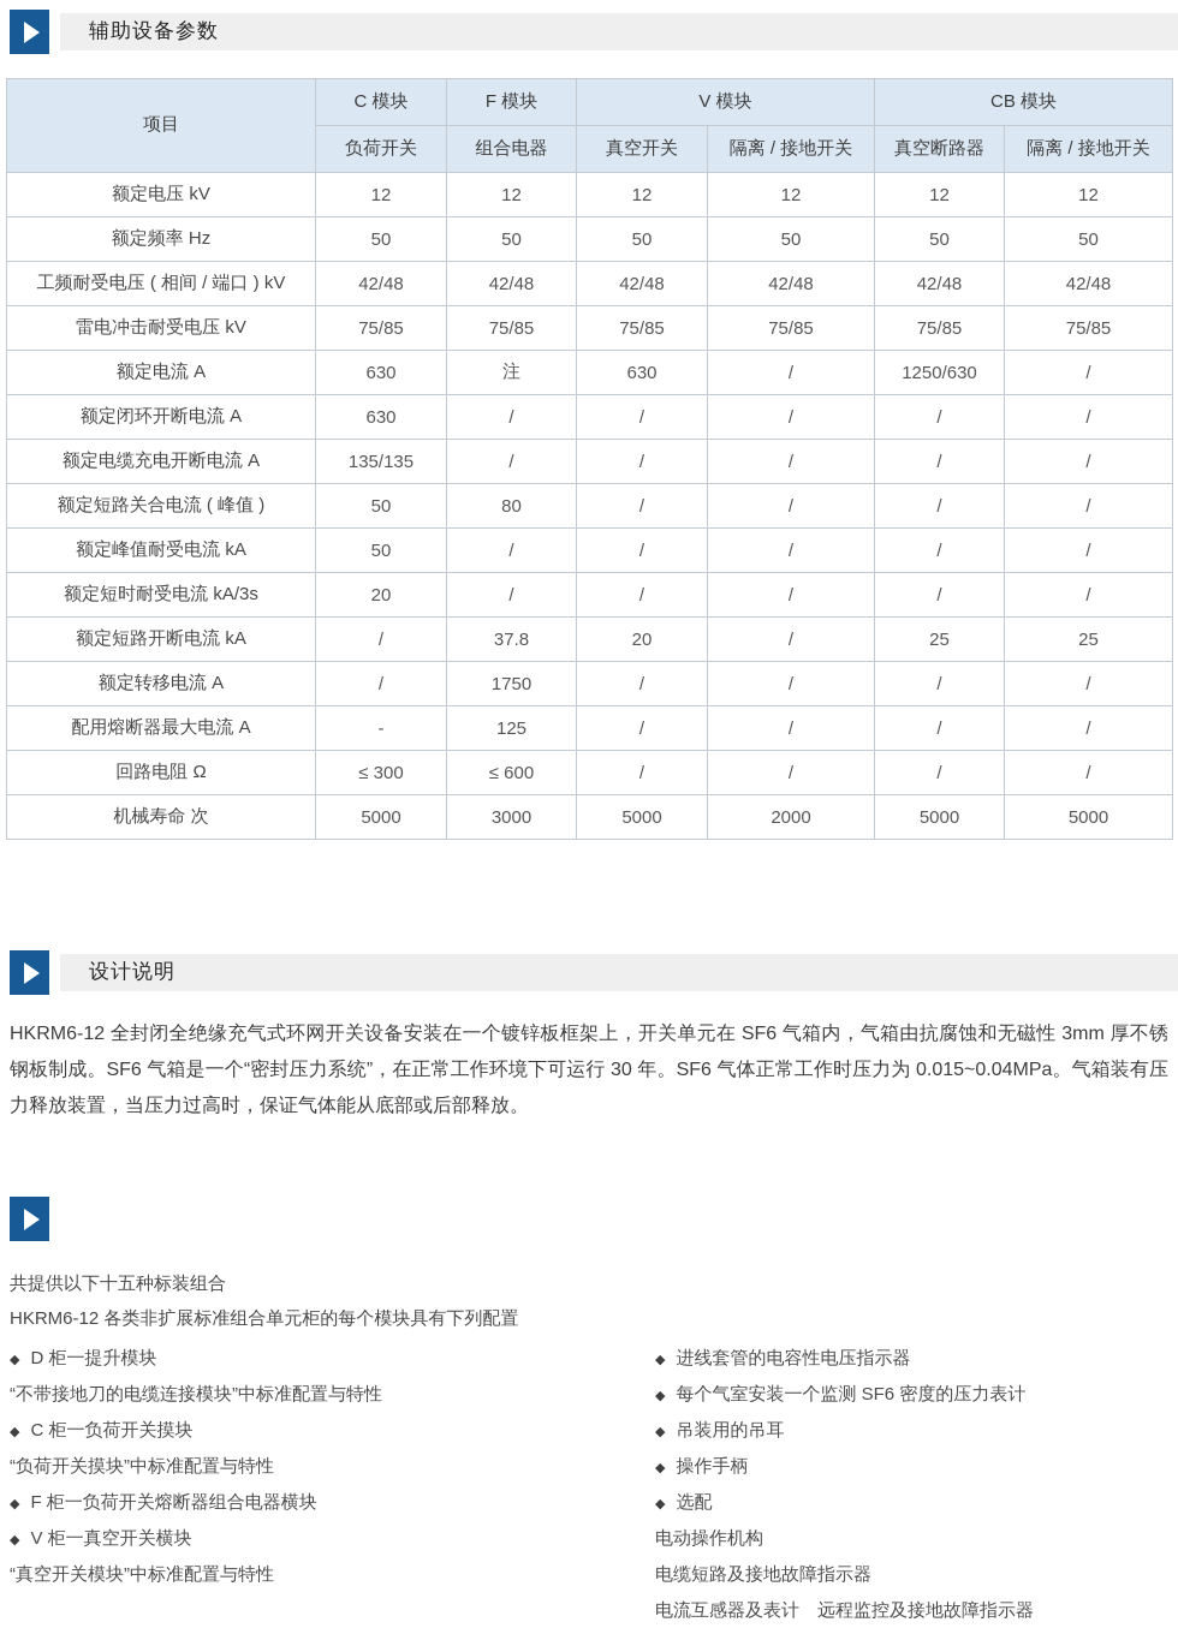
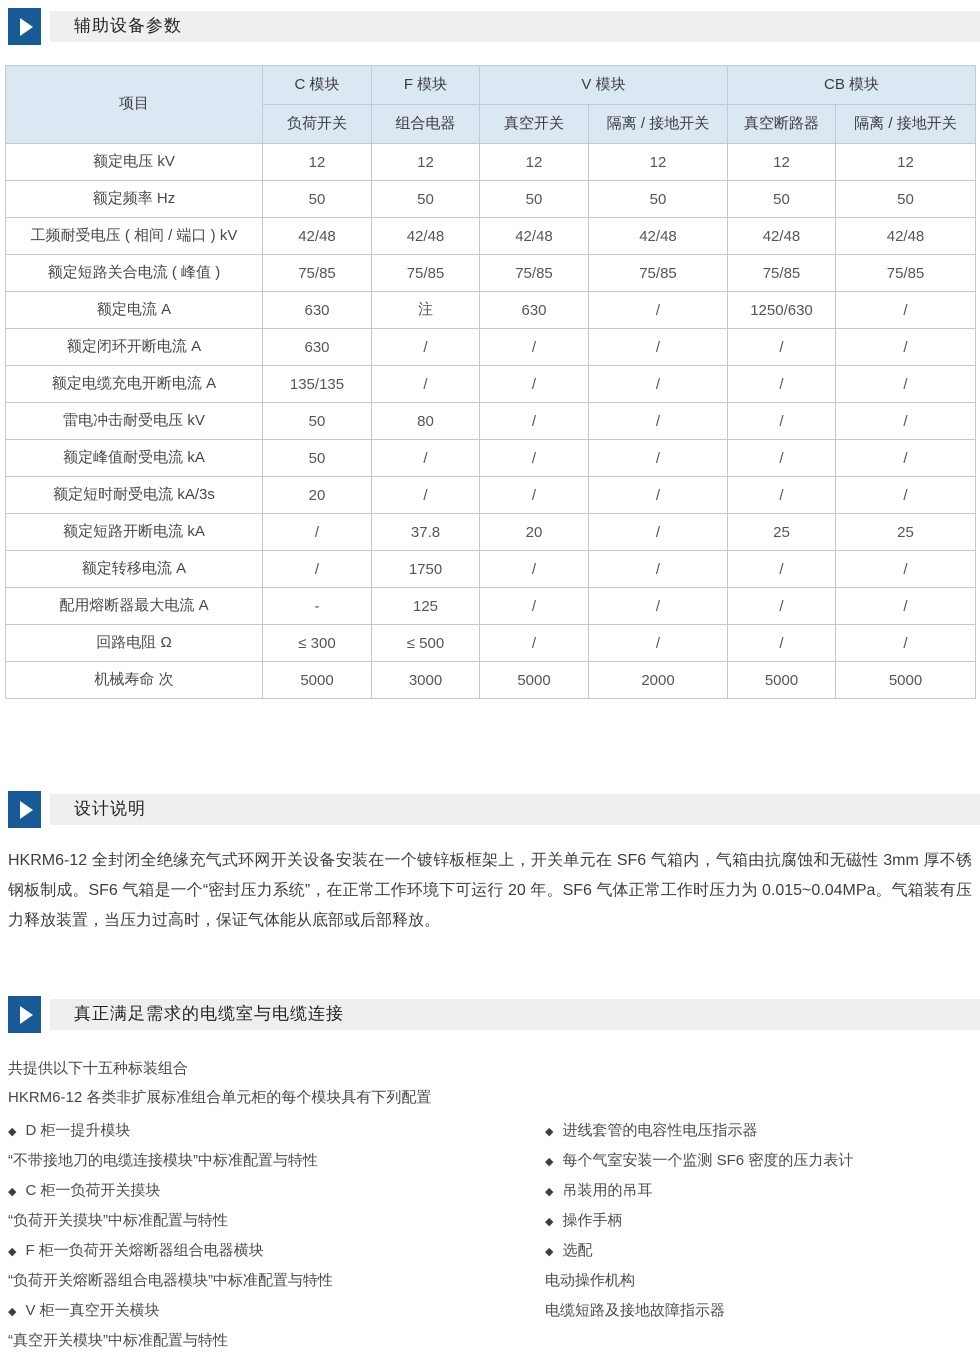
  辅助设备参数
  项目	C 模块	F 模块	V 模块	CB 模块
  负荷开关	组合电器	真空开关	隔离 / 接地开关	真空断路器	隔离 / 接地开关
  额定电压 kV	12	12	12	12	12	12
  额定频率 Hz	50	50	50	50	50	50
  工频耐受电压 ( 相间 / 端口 ) kV	42/48	42/48	42/48	42/48	42/48	42/48
- 雷电冲击耐受电压 kV	75/85	75/85	75/85	75/85	75/85	75/85
+ 额定短路关合电流 ( 峰值 )	75/85	75/85	75/85	75/85	75/85	75/85
  额定电流 A	630	注	630	/	1250/630	/
  额定闭环开断电流 A	630	/	/	/	/	/
  额定电缆充电开断电流 A	135/135	/	/	/	/	/
- 额定短路关合电流 ( 峰值 )	50	80	/	/	/	/
+ 雷电冲击耐受电压 kV	50	80	/	/	/	/
  额定峰值耐受电流 kA	50	/	/	/	/	/
  额定短时耐受电流 kA/3s	20	/	/	/	/	/
  额定短路开断电流 kA	/	37.8	20	/	25	25
  额定转移电流 A	/	1750	/	/	/	/
  配用熔断器最大电流 A	-	125	/	/	/	/
- 回路电阻 Ω	≤ 300	≤ 600	/	/	/	/
+ 回路电阻 Ω	≤ 300	≤ 500	/	/	/	/
  机械寿命 次	5000	3000	5000	2000	5000	5000
  设计说明
- HKRM6-12 全封闭全绝缘充气式环网开关设备安装在一个镀锌板框架上，开关单元在 SF6 气箱内，气箱由抗腐蚀和无磁性 3mm 厚不锈钢板制成。SF6 气箱是一个“密封压力系统”，在正常工作环境下可运行 30 年。SF6 气体正常工作时压力为 0.015~0.04MPa。气箱装有压力释放装置，当压力过高时，保证气体能从底部或后部释放。
+ HKRM6-12 全封闭全绝缘充气式环网开关设备安装在一个镀锌板框架上，开关单元在 SF6 气箱内，气箱由抗腐蚀和无磁性 3mm 厚不锈钢板制成。SF6 气箱是一个“密封压力系统”，在正常工作环境下可运行 20 年。SF6 气体正常工作时压力为 0.015~0.04MPa。气箱装有压力释放装置，当压力过高时，保证气体能从底部或后部释放。
+ 真正满足需求的电缆室与电缆连接
  共提供以下十五种标装组合
  HKRM6-12 各类非扩展标准组合单元柜的每个模块具有下列配置
  ◆
  D 柜一提升模块
  “不带接地刀的电缆连接模块”中标准配置与特性
  ◆
  C 柜一负荷开关摸块
  “负荷开关摸块”中标准配置与特性
  ◆
  F 柜一负荷开关熔断器组合电器横块
+ “负荷开关熔断器组合电器模块”中标准配置与特性
  ◆
  V 柜一真空开关横块
  “真空开关模块”中标准配置与特性
  ◆
  进线套管的电容性电压指示器
  ◆
  每个气室安装一个监测 SF6 密度的压力表计
  ◆
  吊装用的吊耳
  ◆
  操作手柄
  ◆
  选配
  电动操作机构
  电缆短路及接地故障指示器
- 电流互感器及表计 远程监控及接地故障指示器
